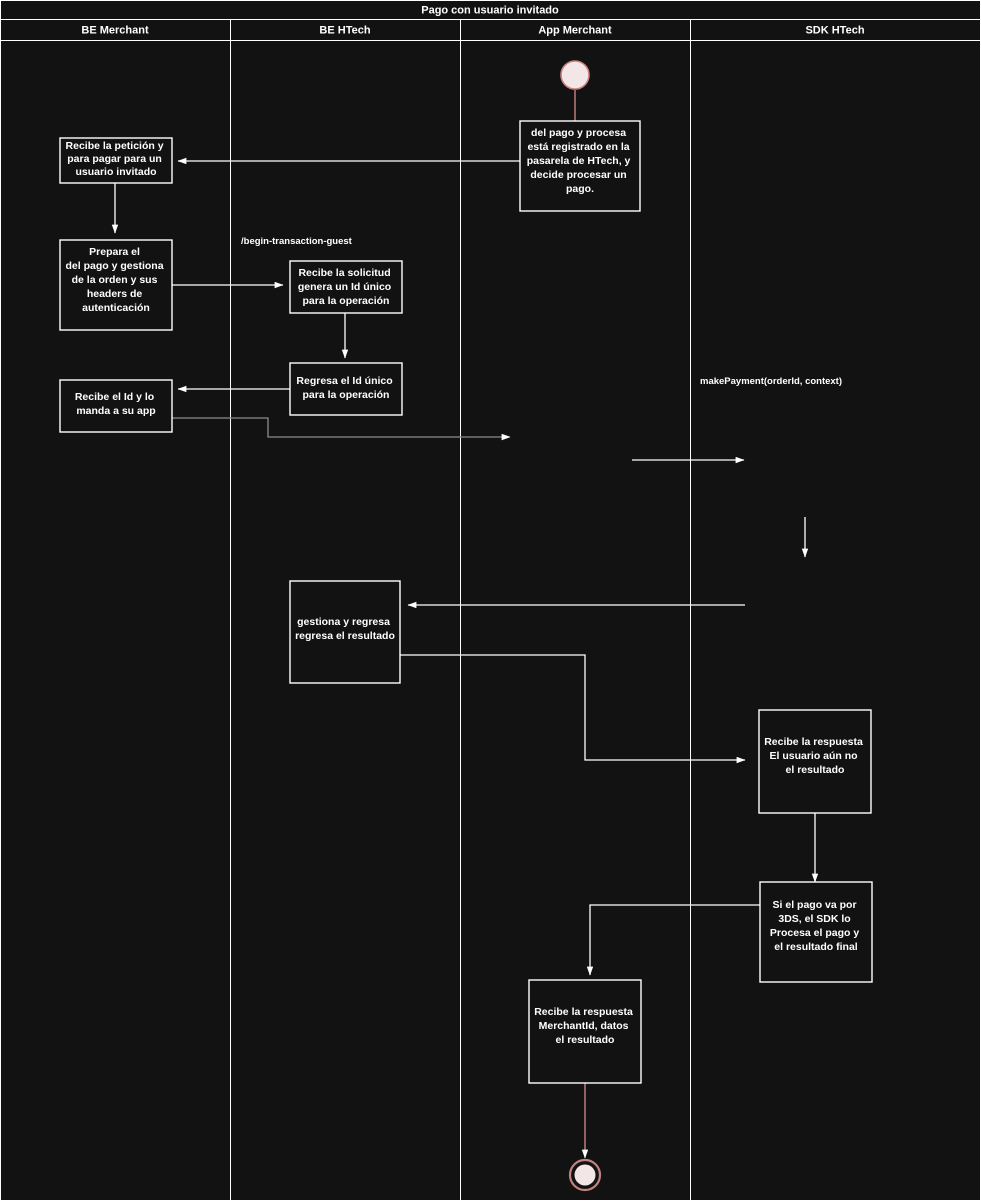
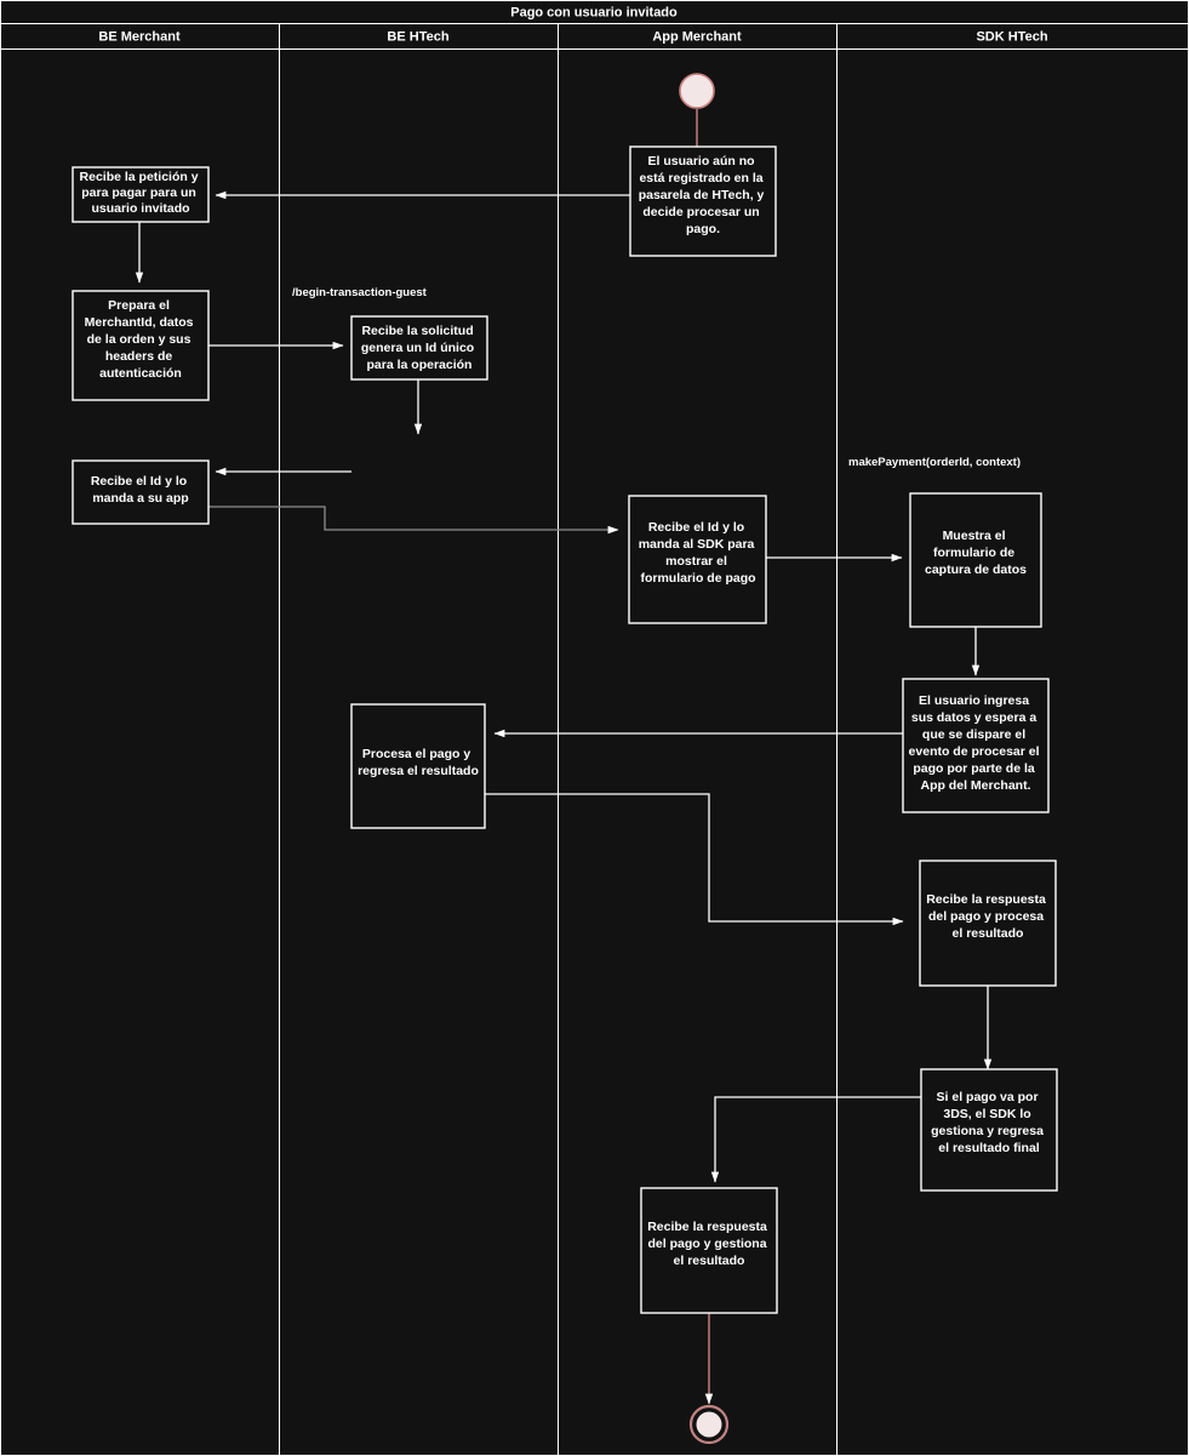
  Pago con usuario invitado
  BE Merchant
  BE HTech
  App Merchant
  SDK HTech
  /begin-transaction-guest
  makePayment(orderId, context)
- del pago y procesa está registrado en la pasarela de HTech, y decide procesar un pago.
+ El usuario aún no está registrado en la pasarela de HTech, y decide procesar un pago.
  Recibe la petición y para pagar para un usuario invitado
- Prepara el del pago y gestiona de la orden y sus headers de autenticación
+ Prepara el MerchantId, datos de la orden y sus headers de autenticación
  Recibe la solicitud genera un Id único para la operación
- Regresa el Id único para la operación
  Recibe el Id y lo manda a su app
+ Recibe el Id y lo manda al SDK para mostrar el formulario de pago
+ Muestra el formulario de captura de datos
+ El usuario ingresa sus datos y espera a que se dispare el evento de procesar el pago por parte de la App del Merchant.
- gestiona y regresa regresa el resultado
+ Procesa el pago y regresa el resultado
- Recibe la respuesta El usuario aún no el resultado
+ Recibe la respuesta del pago y procesa el resultado
- Si el pago va por 3DS, el SDK lo Procesa el pago y el resultado final
+ Si el pago va por 3DS, el SDK lo gestiona y regresa el resultado final
- Recibe la respuesta MerchantId, datos el resultado
+ Recibe la respuesta del pago y gestiona el resultado
